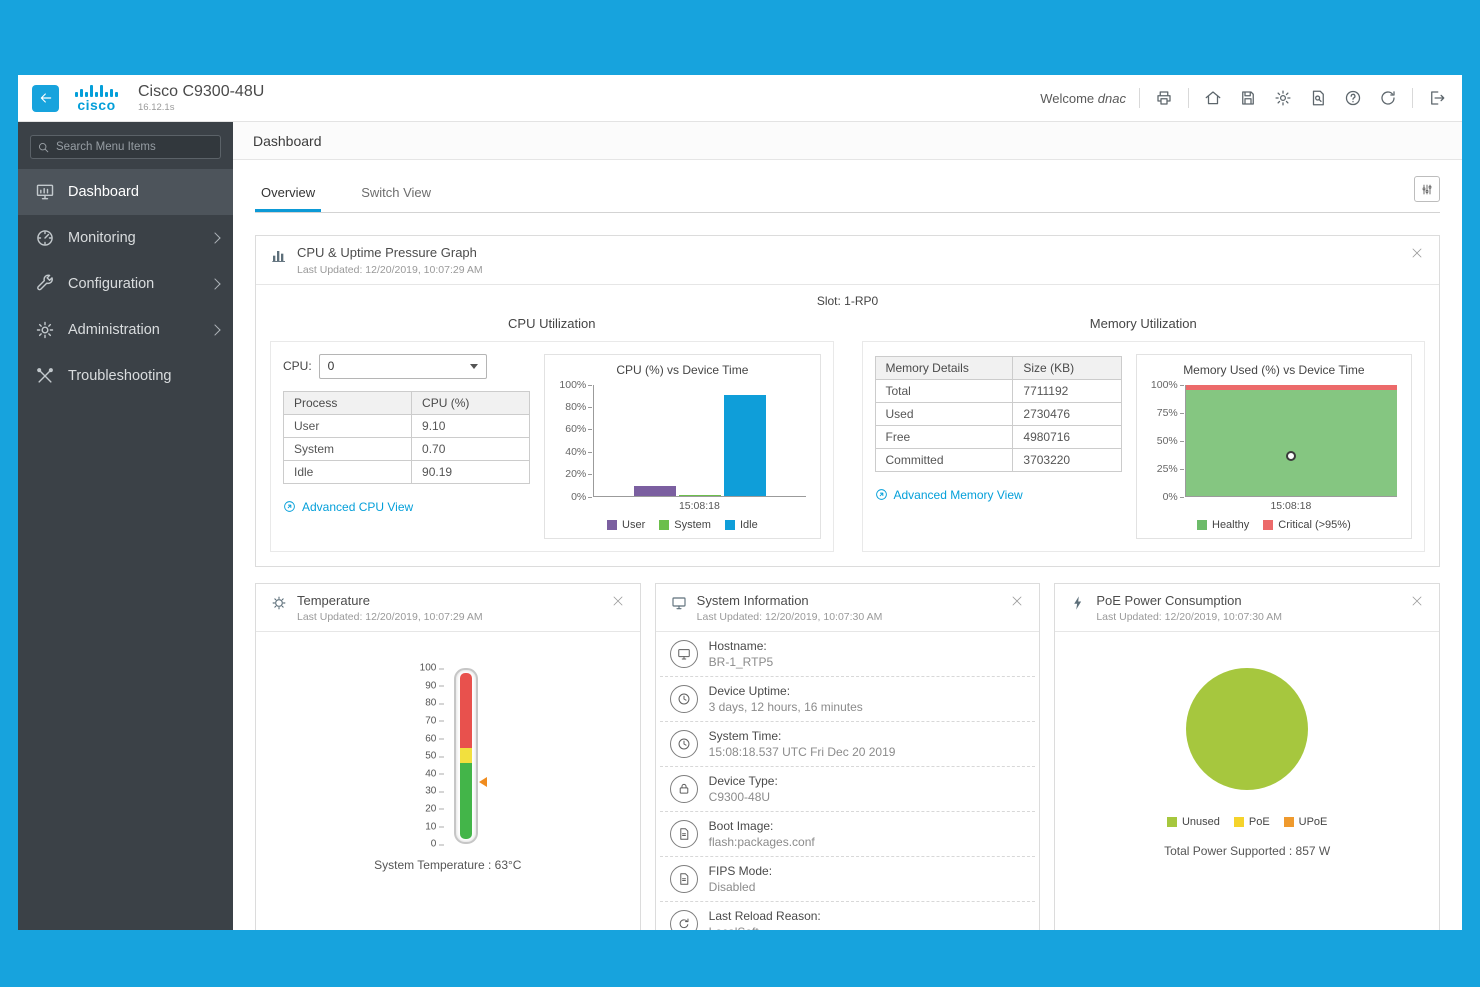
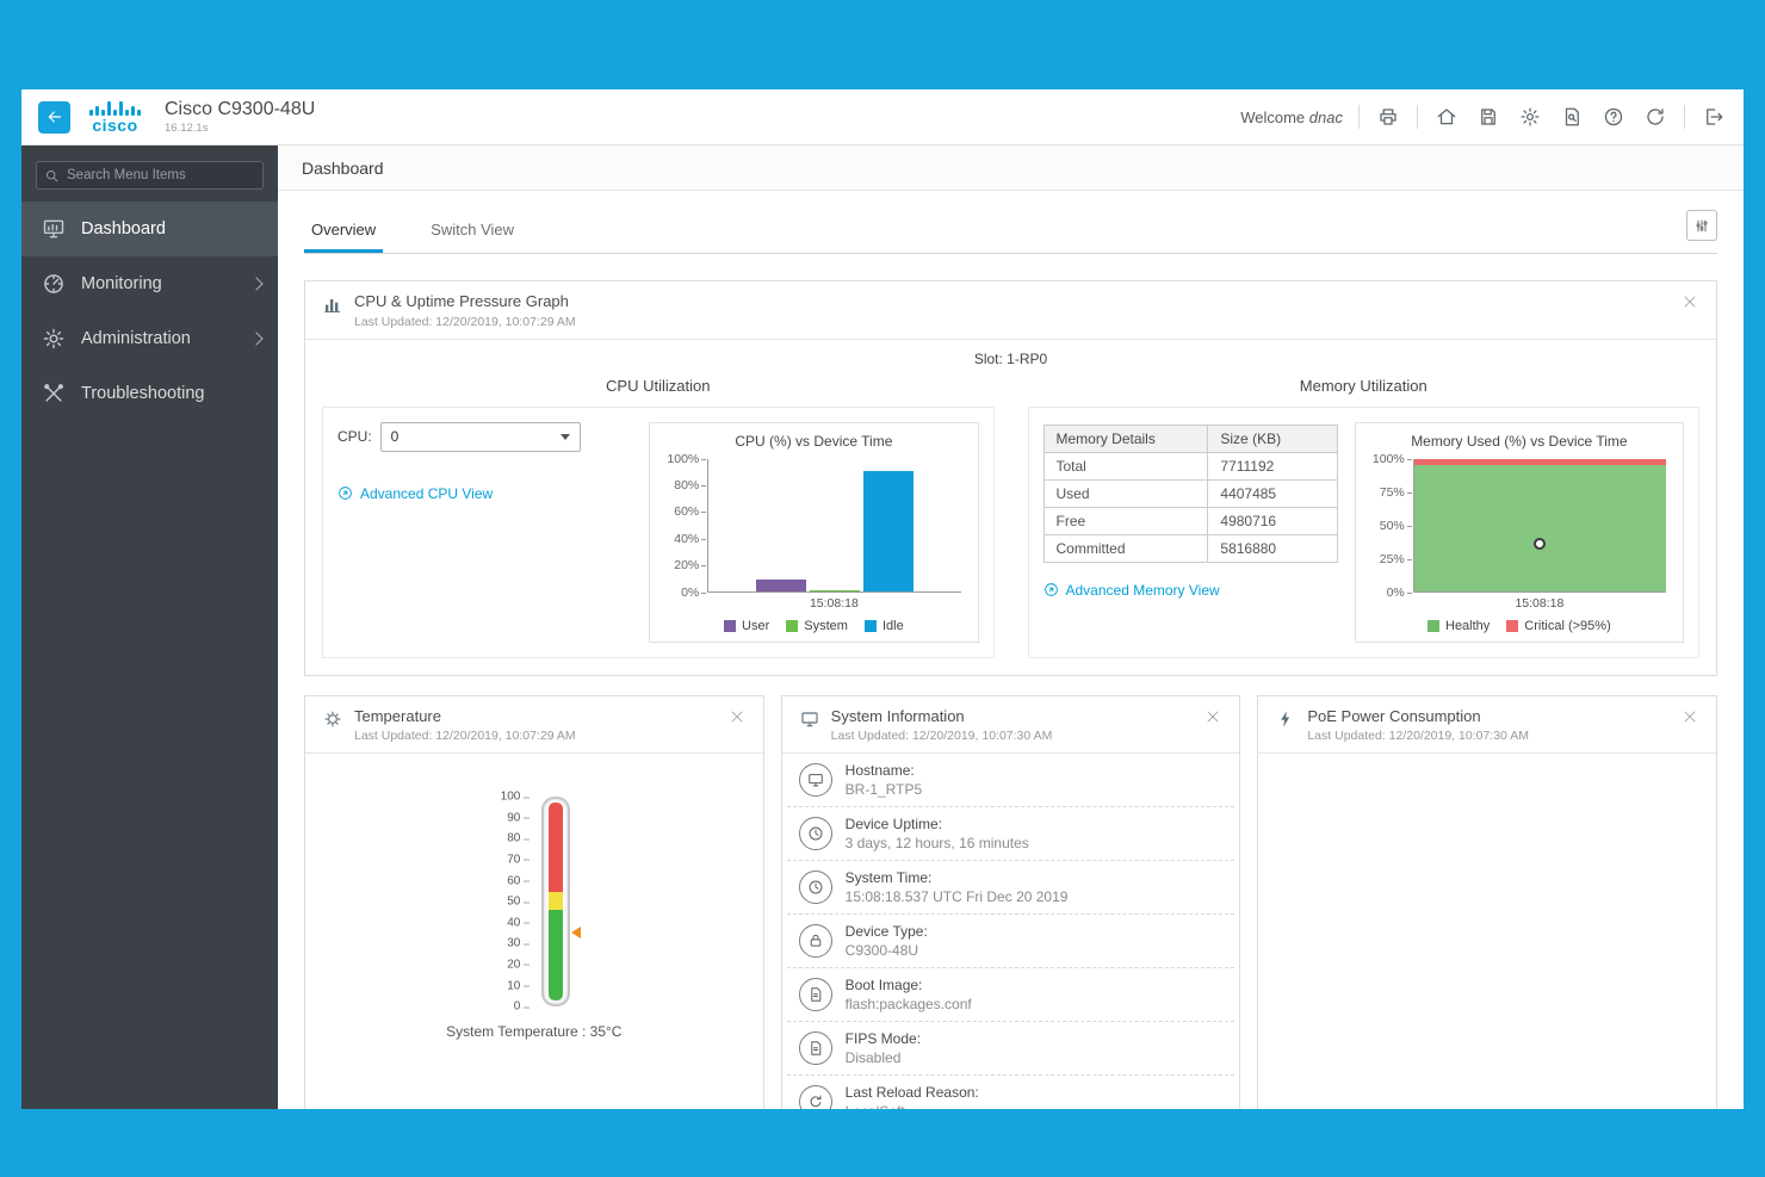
  cisco
  Cisco C9300-48U
  16.12.1s
  Welcome dnac
  Search Menu Items
  Dashboard
  Monitoring
- Configuration
  Administration
  Troubleshooting
  Dashboard
  Overview
  Switch View
  CPU & Uptime Pressure Graph
  Last Updated: 12/20/2019, 10:07:29 AM
  Slot: 1-RP0
  CPU Utilization
  CPU:
  0
- Process	CPU (%)
- User	9.10
- System	0.70
- Idle	90.19
  Advanced CPU View
  CPU (%) vs Device Time
  100%
  80%
  60%
  40%
  20%
  0%
  15:08:18
  User
  System
  Idle
  Memory Utilization
  Memory Details	Size (KB)
  Total	7711192
- Used	2730476
+ Used	4407485
  Free	4980716
- Committed	3703220
+ Committed	5816880
  Advanced Memory View
  Memory Used (%) vs Device Time
  100%
  75%
  50%
  25%
  0%
  15:08:18
  Healthy
  Critical (>95%)
  Temperature
  Last Updated: 12/20/2019, 10:07:29 AM
  100
  90
  80
  70
  60
  50
  40
  30
  20
  10
  0
- System Temperature : 63°C
+ System Temperature : 35°C
  System Information
  Last Updated: 12/20/2019, 10:07:30 AM
  Hostname:
  BR-1_RTP5
  Device Uptime:
  3 days, 12 hours, 16 minutes
  System Time:
  15:08:18.537 UTC Fri Dec 20 2019
  Device Type:
  C9300-48U
  Boot Image:
  flash:packages.conf
  FIPS Mode:
  Disabled
  Last Reload Reason:
  PoE Power Consumption
  Last Updated: 12/20/2019, 10:07:30 AM
- Unused
- PoE
- UPoE
- Total Power Supported : 857 W
